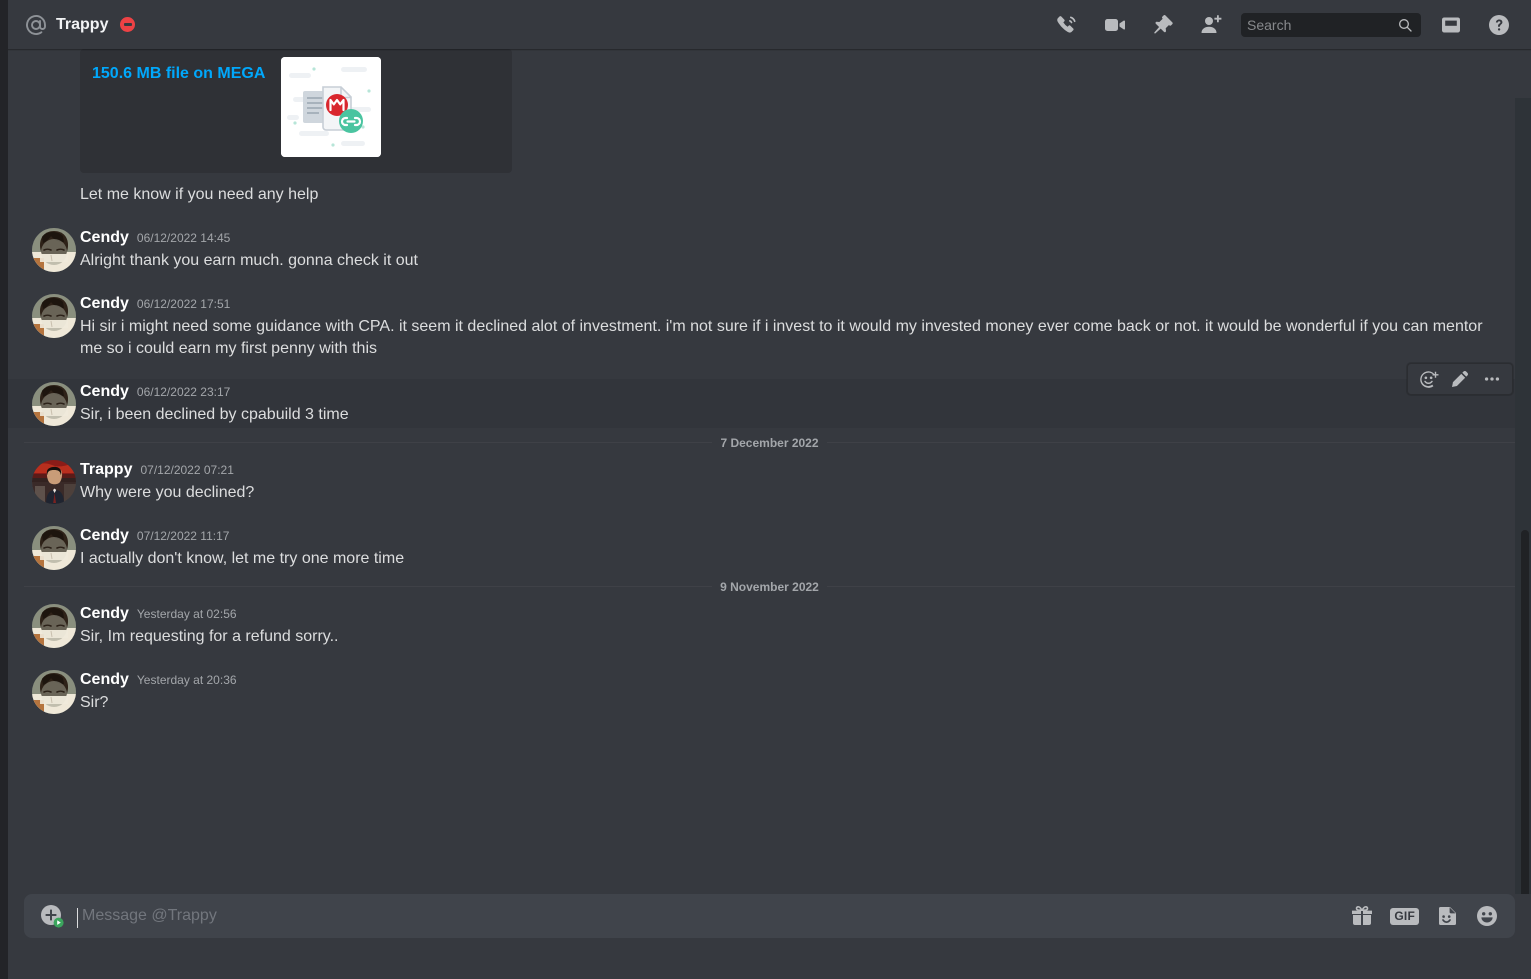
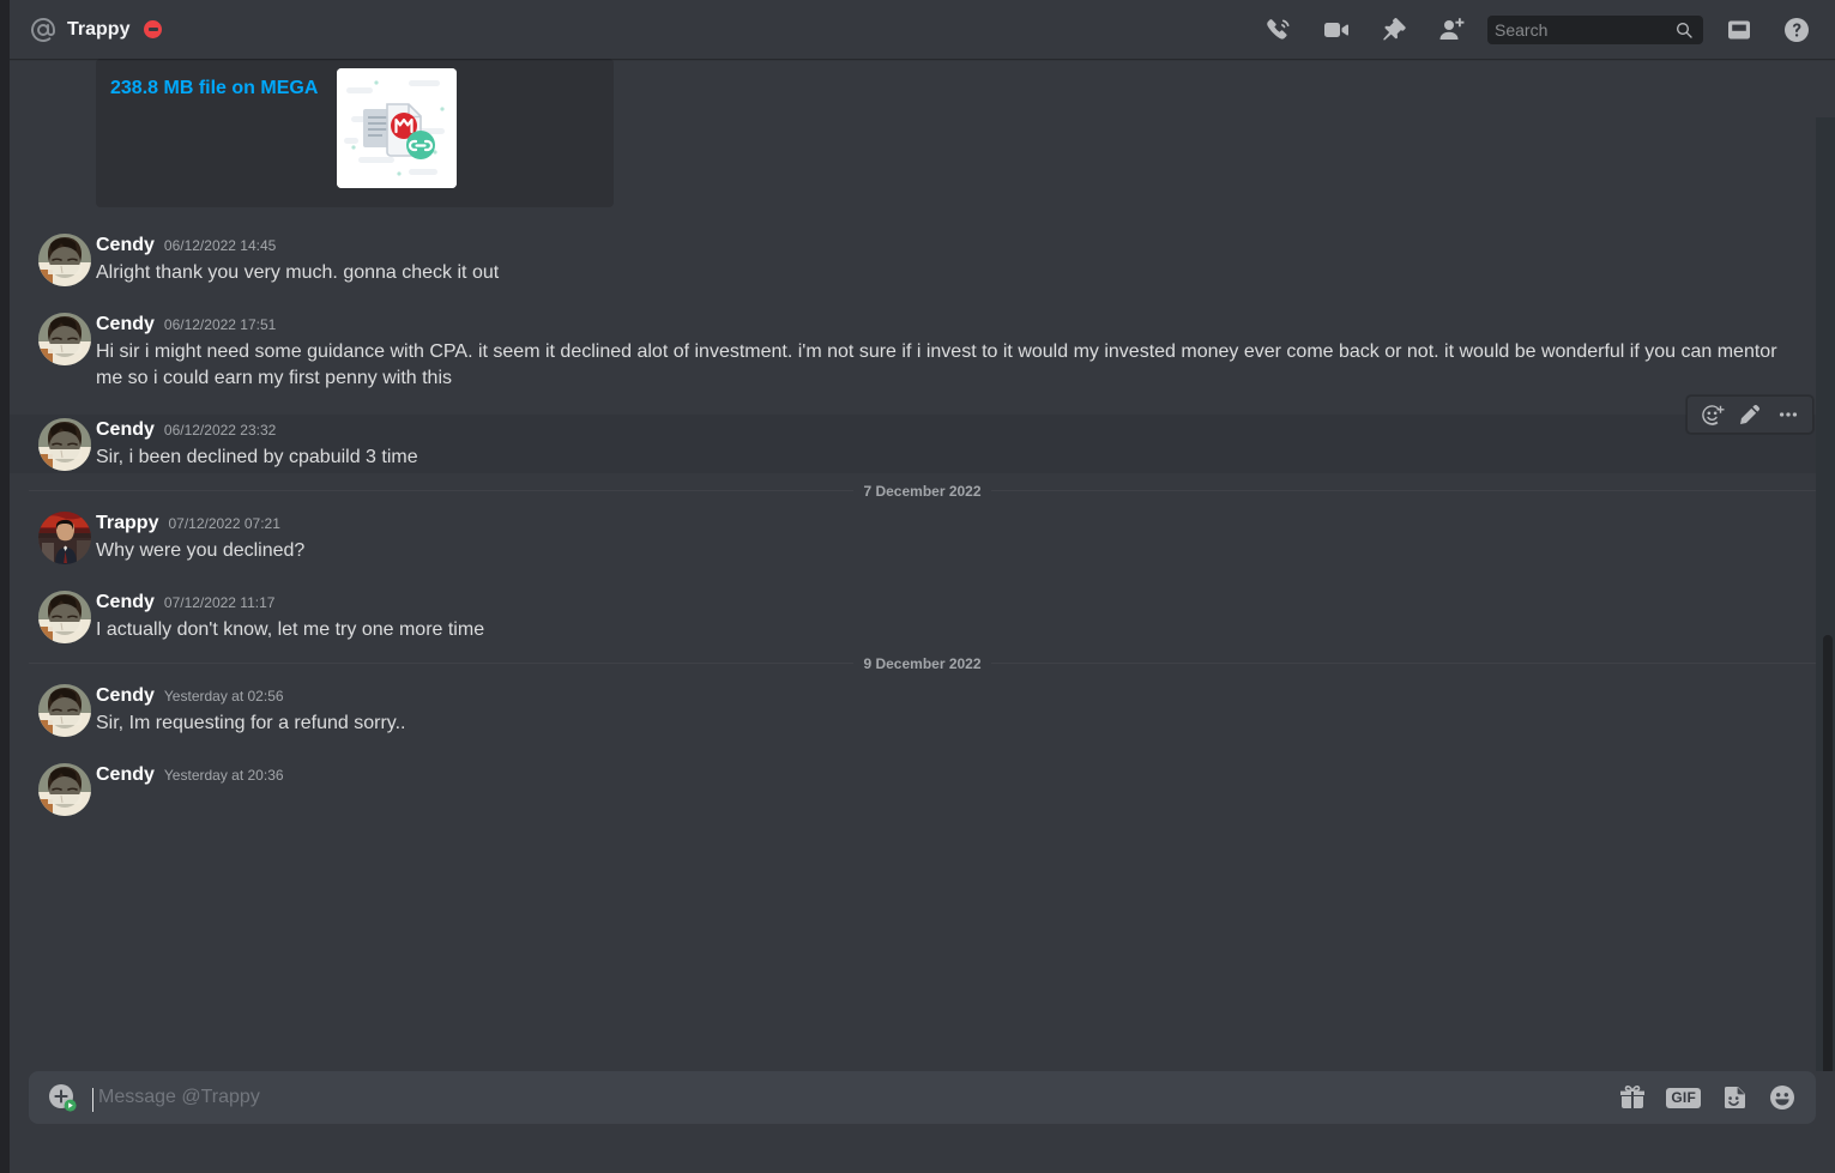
  Trappy
  Search
- 150.6 MB file on MEGA
+ 238.8 MB file on MEGA
- Let me know if you need any help
  Cendy
  06/12/2022 14:45
- Alright thank you earn much. gonna check it out
+ Alright thank you very much. gonna check it out
  Cendy
  06/12/2022 17:51
  Hi sir i might need some guidance with CPA. it seem it declined alot of investment. i'm not sure if i invest to it would my invested money ever come back or not. it would be wonderful if you can mentor me so i could earn my first penny with this
  Cendy
- 06/12/2022 23:17
+ 06/12/2022 23:32
  Sir, i been declined by cpabuild 3 time
  7 December 2022
  Trappy
  07/12/2022 07:21
  Why were you declined?
  Cendy
  07/12/2022 11:17
  I actually don't know, let me try one more time
- 9 November 2022
+ 9 December 2022
  Cendy
  Yesterday at 02:56
  Sir, Im requesting for a refund sorry..
  Cendy
  Yesterday at 20:36
- Sir?
  Message @Trappy
  GIF
